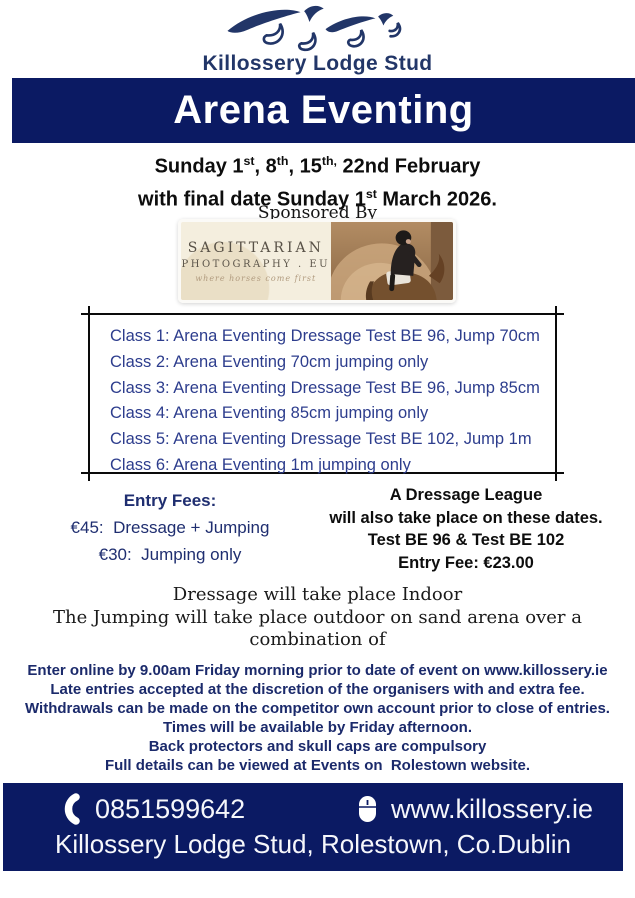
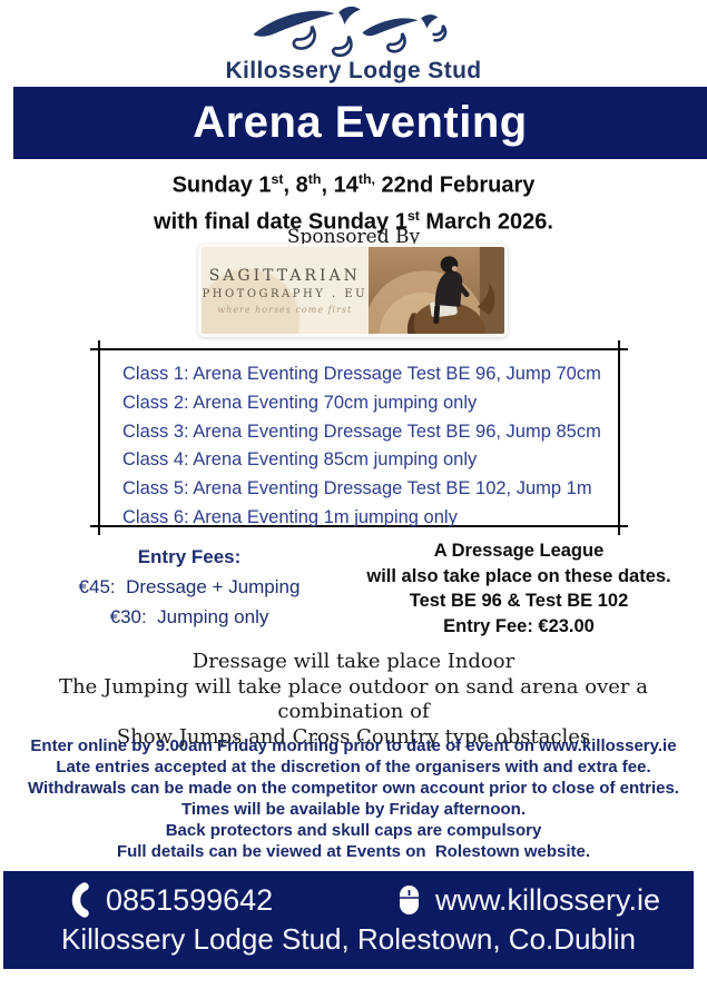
  Killossery Lodge Stud
  Arena Eventing
- Sunday 1st, 8th, 15th, 22nd February
+ Sunday 1st, 8th, 14th, 22nd February
  with final date Sunday 1st March 2026.
  Sponsored By
  SAGITTARIAN
  PHOTOGRAPHY . EU
  where horses come first
  Class 1: Arena Eventing Dressage Test BE 96, Jump 70cm
  Class 2: Arena Eventing 70cm jumping only
  Class 3: Arena Eventing Dressage Test BE 96, Jump 85cm
  Class 4: Arena Eventing 85cm jumping only
  Class 5: Arena Eventing Dressage Test BE 102, Jump 1m
  Class 6: Arena Eventing 1m jumping only
  Entry Fees:
  €45: Dressage + Jumping
  €30: Jumping only
  A Dressage League
  will also take place on these dates.
  Test BE 96 & Test BE 102
  Entry Fee: €23.00
  Dressage will take place Indoor
  The Jumping will take place outdoor on sand arena over a combination of
+ Show Jumps and Cross Country type obstacles
  Enter online by 9.00am Friday morning prior to date of event on www.killossery.ie
  Late entries accepted at the discretion of the organisers with and extra fee.
  Withdrawals can be made on the competitor own account prior to close of entries.
  Times will be available by Friday afternoon.
  Back protectors and skull caps are compulsory
  Full details can be viewed at Events on Rolestown website.
  0851599642
  www.killossery.ie
  Killossery Lodge Stud, Rolestown, Co.Dublin
